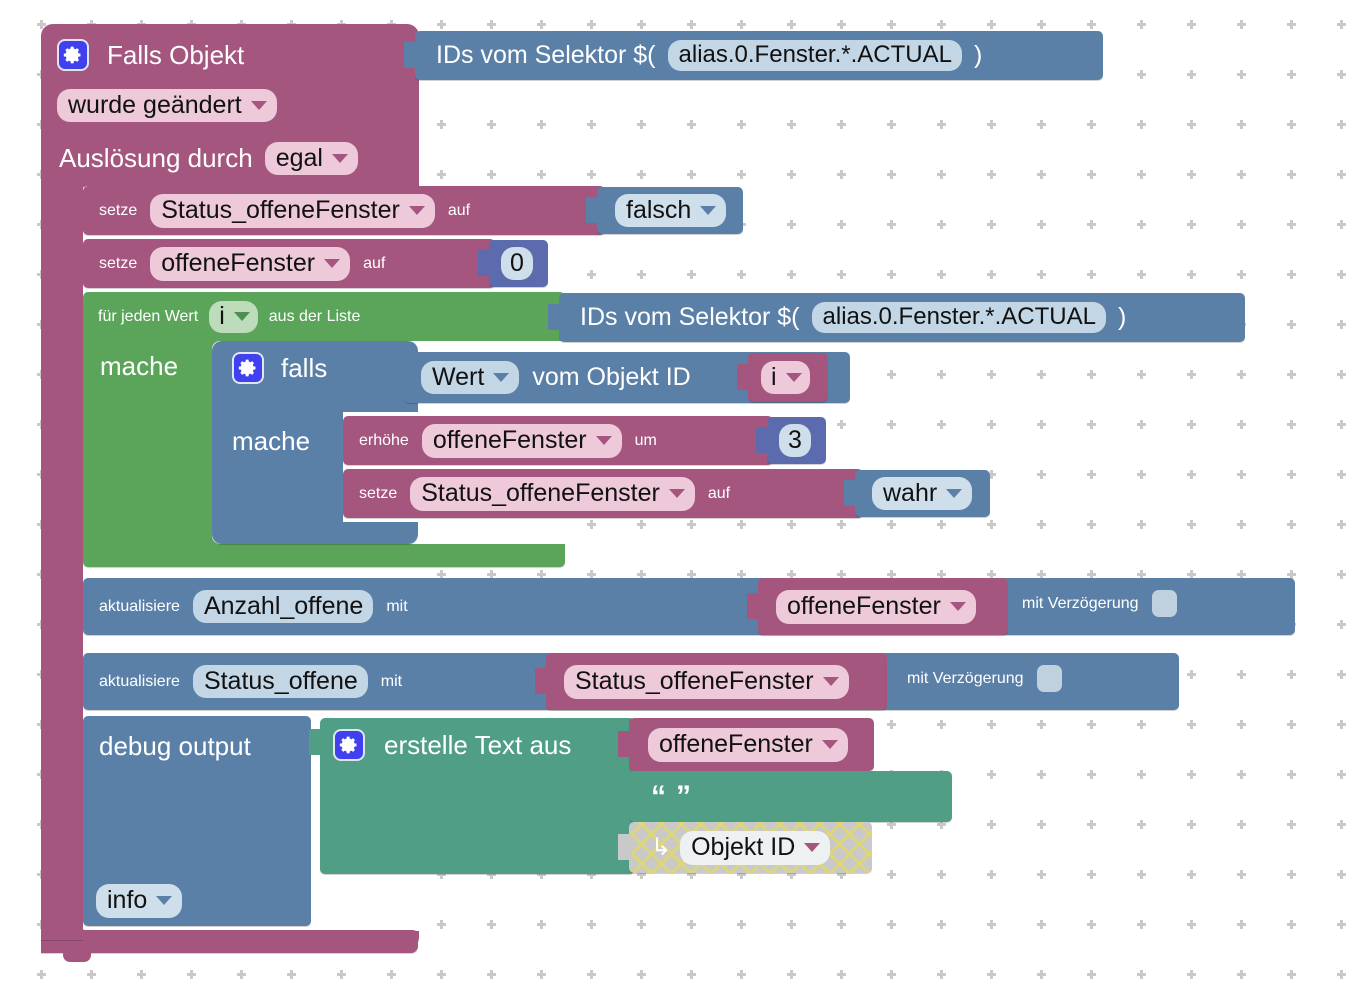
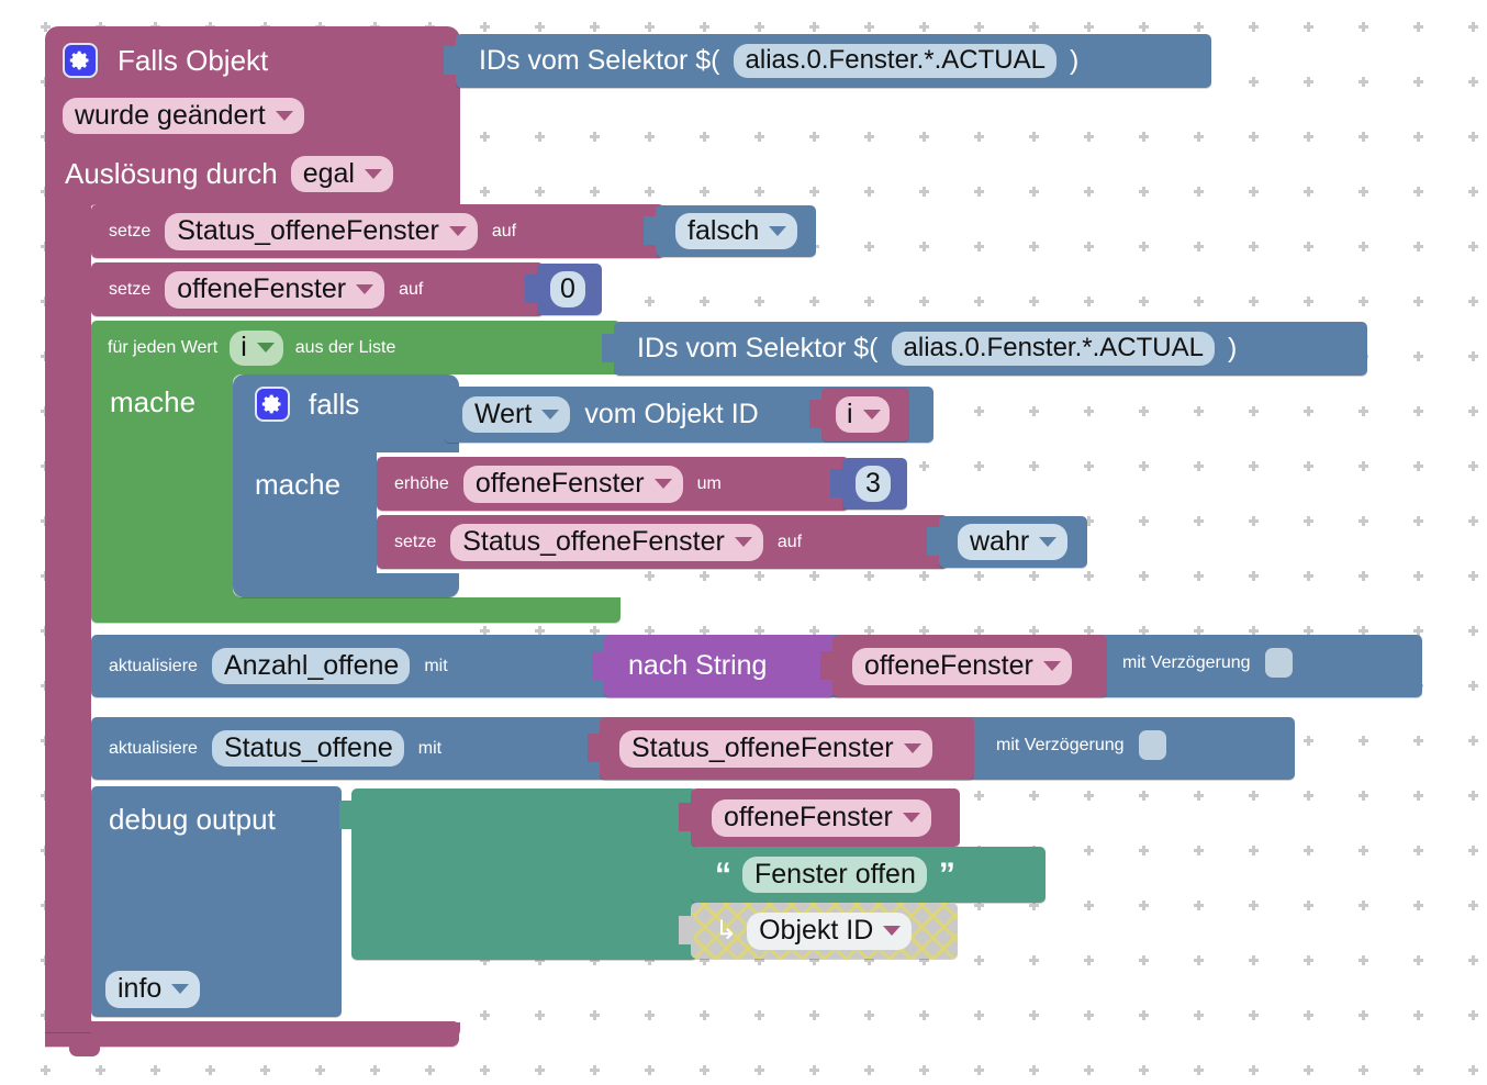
  Falls Objekt
  wurde geändert
  Auslösung durch
  egal
  IDs vom Selektor $(
  alias.0.Fenster.*.ACTUAL
  )
  setze
  Status_offeneFenster
  auf
  falsch
  setze
  offeneFenster
  auf
  0
  für jeden Wert
  i
  aus der Liste
  mache
  IDs vom Selektor $(
  alias.0.Fenster.*.ACTUAL
  )
  falls
  mache
  Wert
  vom Objekt ID
  i
  erhöhe
  offeneFenster
  um
  3
  setze
  Status_offeneFenster
  auf
  wahr
  aktualisiere
  Anzahl_offene
  mit
+ nach String
  offeneFenster
  mit Verzögerung
  aktualisiere
  Status_offene
  mit
  Status_offeneFenster
  mit Verzögerung
  debug output
  info
- erstelle Text aus
  offeneFenster
  “
+ Fenster offen
  ”
  ↳
  Objekt ID
